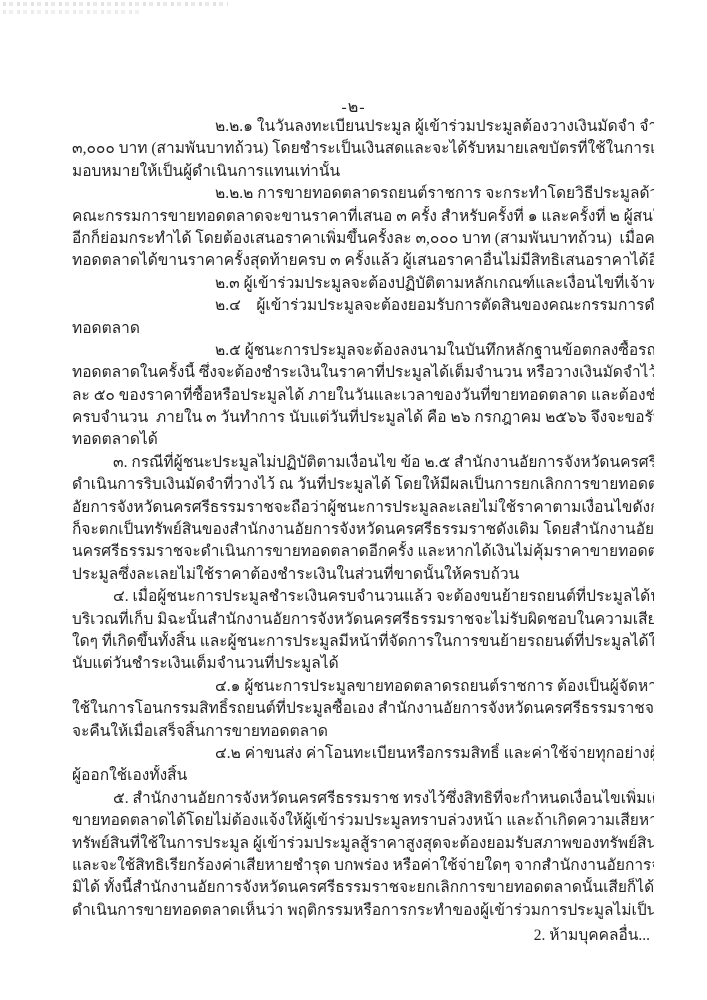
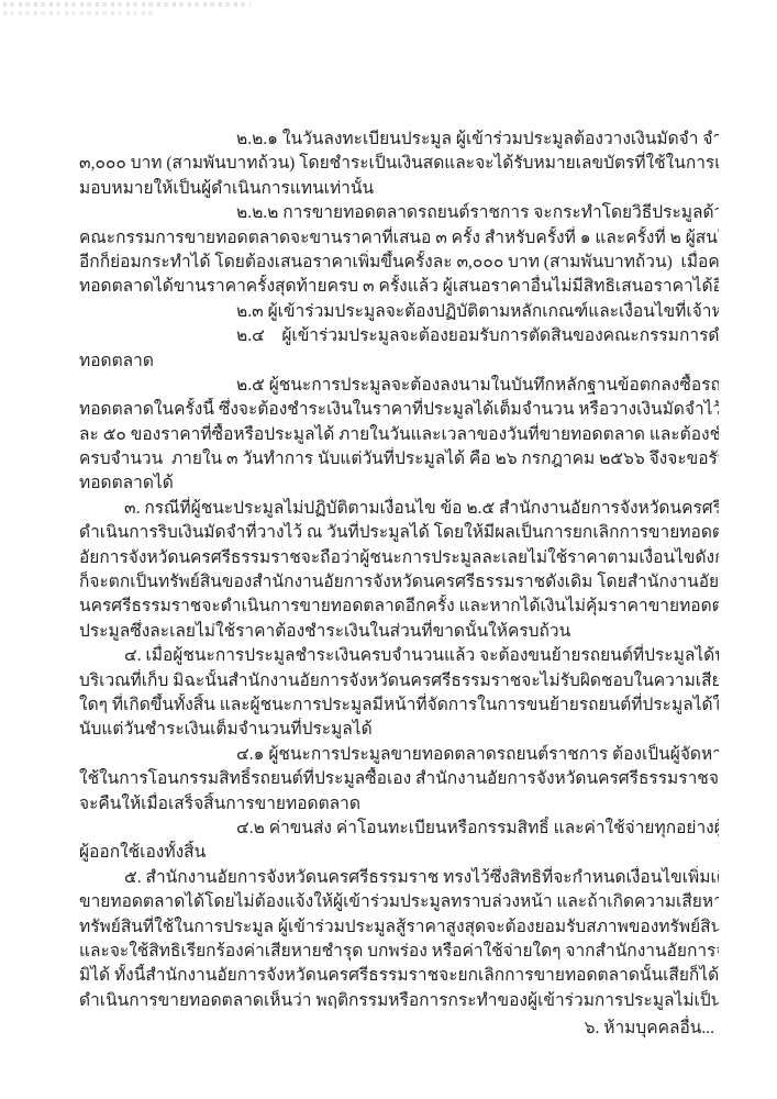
- -๒-
  ๒.๒.๑ ในวันลงทะเบียนประมูล ผู้เข้าร่วมประมูลต้องวางเงินมัดจำ จำ
  ๓,๐๐๐ บาท (สามพันบาทถ้วน) โดยชำระเป็นเงินสดและจะได้รับหมายเลขบัตรที่ใช้ในการเ
  มอบหมายให้เป็นผู้ดำเนินการแทนเท่านั้น
  ๒.๒.๒ การขายทอดตลาดรถยนต์ราชการ จะกระทำโดยวิธีประมูลด้ว
  คณะกรรมการขายทอดตลาดจะขานราคาที่เสนอ ๓ ครั้ง สำหรับครั้งที่ ๑ และครั้งที่ ๒ ผู้สน
  อีกก็ย่อมกระทำได้ โดยต้องเสนอราคาเพิ่มขึ้นครั้งละ ๓,๐๐๐ บาท (สามพันบาทถ้วน) เมื่อค
  ทอดตลาดได้ขานราคาครั้งสุดท้ายครบ ๓ ครั้งแล้ว ผู้เสนอราคาอื่นไม่มีสิทธิเสนอราคาได้อี
  ๒.๓ ผู้เข้าร่วมประมูลจะต้องปฏิบัติตามหลักเกณฑ์และเงื่อนไขที่เจ้าห
  ๒.๔ ผู้เข้าร่วมประมูลจะต้องยอมรับการตัดสินของคณะกรรมการดำ
  ทอดตลาด
  ๒.๕ ผู้ชนะการประมูลจะต้องลงนามในบันทึกหลักฐานข้อตกลงซื้อรถ
  ทอดตลาดในครั้งนี้ ซึ่งจะต้องชำระเงินในราคาที่ประมูลได้เต็มจำนวน หรือวางเงินมัดจำไว้
  ละ ๕๐ ของราคาที่ซื้อหรือประมูลได้ ภายในวันและเวลาของวันที่ขายทอดตลาด และต้อง
  ครบจำนวน ภายใน ๓ วันทำการ นับแต่วันที่ประมูลได้ คือ ๒๖ กรกฎาคม ๒๕๖๖ จึงจะขอรั
  ทอดตลาดได้
  ๓. กรณีที่ผู้ชนะประมูลไม่ปฏิบัติตามเงื่อนไข ข้อ ๒.๕ สำนักงานอัยการจังหวัดนครศรี
  ดำเนินการริบเงินมัดจำที่วางไว้ ณ วันที่ประมูลได้ โดยให้มีผลเป็นการยกเลิกการขายทอดต
  อัยการจังหวัดนครศรีธรรมราชจะถือว่าผู้ชนะการประมูลละเลยไม่ใช้ราคาตามเงื่อนไขดัง
  ก็จะตกเป็นทรัพย์สินของสำนักงานอัยการจังหวัดนครศรีธรรมราชดังเดิม โดยสำนักงานอัย
  นครศรีธรรมราชจะดำเนินการขายทอดตลาดอีกครั้ง และหากได้เงินไม่คุ้มราคาขายทอดต
  ประมูลซึ่งละเลยไม่ใช้ราคาต้องชำระเงินในส่วนที่ขาดนั้นให้ครบถ้วน
  ๔. เมื่อผู้ชนะการประมูลชำระเงินครบจำนวนแล้ว จะต้องขนย้ายรถยนต์ที่ประมูลได้
  บริเวณที่เก็บ มิฉะนั้นสำนักงานอัยการจังหวัดนครศรีธรรมราชจะไม่รับผิดชอบในความเสีย
  ใดๆ ที่เกิดขึ้นทั้งสิ้น และผู้ชนะการประมูลมีหน้าที่จัดการในการขนย้ายรถยนต์ที่ประมูลได้ใ
  นับแต่วันชำระเงินเต็มจำนวนที่ประมูลได้
  ๔.๑ ผู้ชนะการประมูลขายทอดตลาดรถยนต์ราชการ ต้องเป็นผู้จัดหา
  ใช้ในการโอนกรรมสิทธิ์รถยนต์ที่ประมูลซื้อเอง สำนักงานอัยการจังหวัดนครศรีธรรมราชจ
  จะคืนให้เมื่อเสร็จสิ้นการขายทอดตลาด
  ๔.๒ ค่าขนส่ง ค่าโอนทะเบียนหรือกรรมสิทธิ์ และค่าใช้จ่ายทุกอย่าง
  ผู้ออกใช้เองทั้งสิ้น
  ๕. สำนักงานอัยการจังหวัดนครศรีธรรมราช ทรงไว้ซึ่งสิทธิที่จะกำหนดเงื่อนไขเพิ่มเ
  ขายทอดตลาดได้โดยไม่ต้องแจ้งให้ผู้เข้าร่วมประมูลทราบล่วงหน้า และถ้าเกิดความเสียหา
  ทรัพย์สินที่ใช้ในการประมูล ผู้เข้าร่วมประมูลสู้ราคาสูงสุดจะต้องยอมรับสภาพของทรัพย์สิน
  และจะใช้สิทธิเรียกร้องค่าเสียหายชำรุด บกพร่อง หรือค่าใช้จ่ายใดๆ จากสำนักงานอัยการ
  มิได้ ทั้งนี้สำนักงานอัยการจังหวัดนครศรีธรรมราชจะยกเลิกการขายทอดตลาดนั้นเสียก็ได้
  ดำเนินการขายทอดตลาดเห็นว่า พฤติกรรมหรือการกระทำของผู้เข้าร่วมการประมูลไม่เป็น
- 2. ห้ามบุคคลอื่น...
+ ๖. ห้ามบุคคลอื่น...
